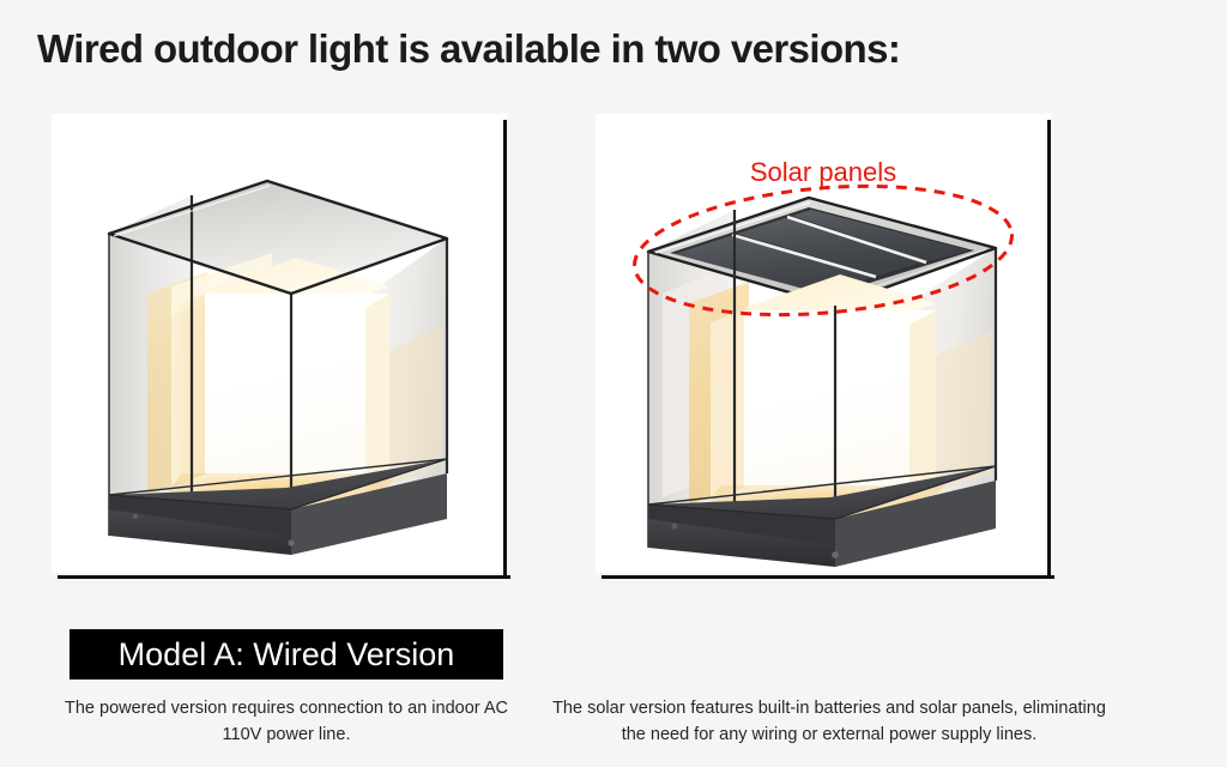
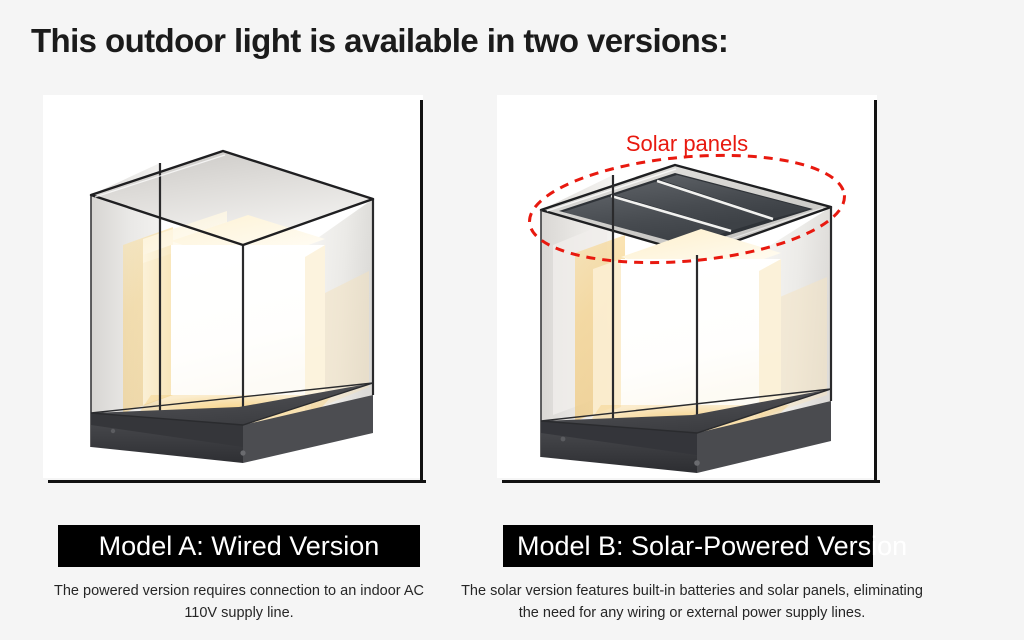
- Wired outdoor light is available in two versions:
+ This outdoor light is available in two versions:
  Model A: Wired Version
- The powered version requires connection to an indoor AC 110V power line.
+ The powered version requires connection to an indoor AC 110V supply line.
  Solar panels
+ Model B: Solar-Powered Version
  The solar version features built-in batteries and solar panels, eliminating the need for any wiring or external power supply lines.
